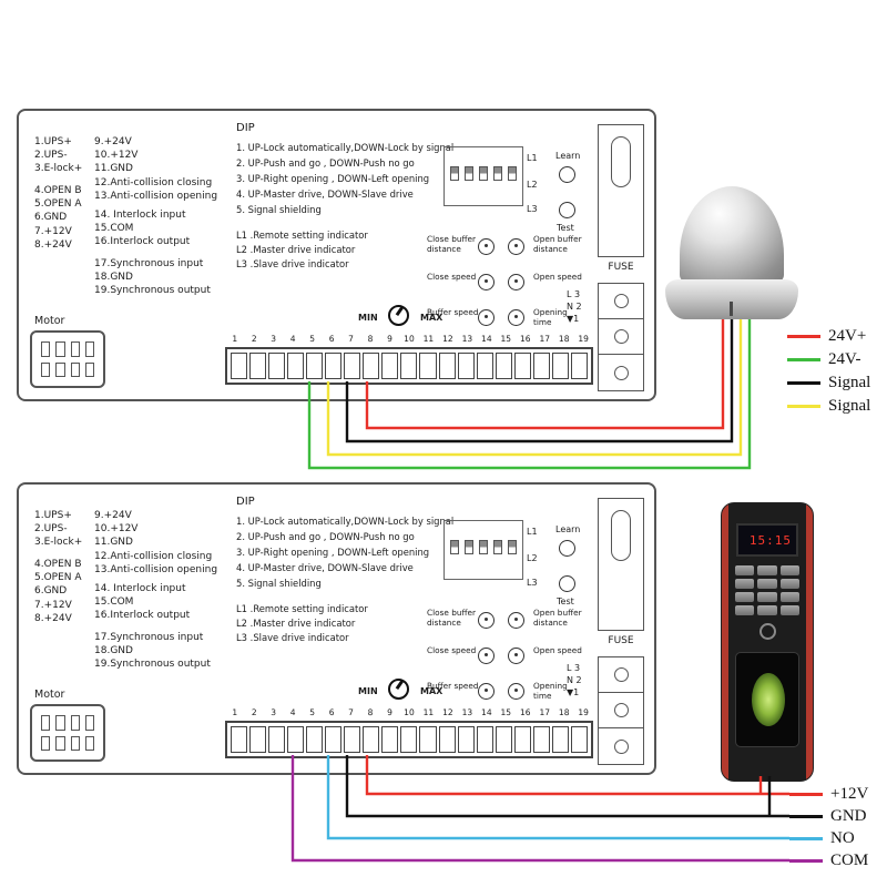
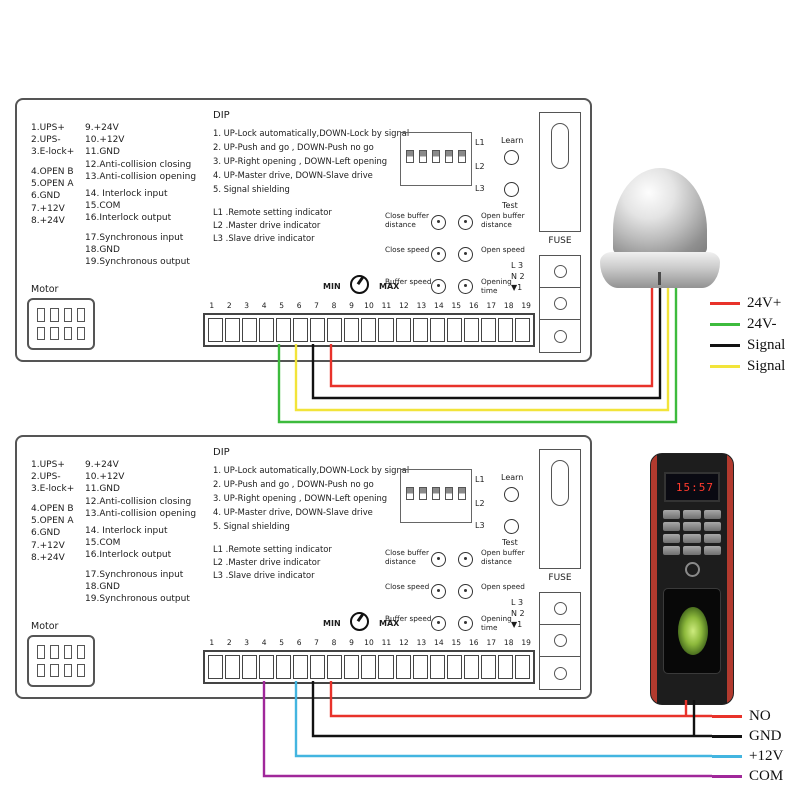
  1.UPS+
  2.UPS-
  3.E-lock+
  4.OPEN B
  5.OPEN A
  6.GND
  7.+12V
  8.+24V
  9.+24V
  10.+12V
  11.GND
  12.Anti-collision closing
  13.Anti-collision opening
  14. Interlock input
  15.COM
  16.Interlock output
  17.Synchronous input
  18.GND
  19.Synchronous output
  DIP
  1. UP-Lock automatically,DOWN-Lock by signal
  2. UP-Push and go , DOWN-Push no go
  3. UP-Right opening , DOWN-Left opening
  4. UP-Master drive, DOWN-Slave drive
  5. Signal shielding
  L1 .Remote setting indicator
  L2 .Master drive indicator
  L3 .Slave drive indicator
  L1
  L2
  L3
  Learn
  Test
  Close buffer distance
  Open buffer distance
  Close speed
  Open speed
  Buffer speed
  Opening time
  MIN
  MAX
  L 3
  N 2
  ▼1
  FUSE
  1
  2
  3
  4
  5
  6
  7
  8
  9
  10
  11
  12
  13
  14
  15
  16
  17
  18
  19
  Motor
  1.UPS+
  2.UPS-
  3.E-lock+
  4.OPEN B
  5.OPEN A
  6.GND
  7.+12V
  8.+24V
  9.+24V
  10.+12V
  11.GND
  12.Anti-collision closing
  13.Anti-collision opening
  14. Interlock input
  15.COM
  16.Interlock output
  17.Synchronous input
  18.GND
  19.Synchronous output
  DIP
  1. UP-Lock automatically,DOWN-Lock by signal
  2. UP-Push and go , DOWN-Push no go
  3. UP-Right opening , DOWN-Left opening
  4. UP-Master drive, DOWN-Slave drive
  5. Signal shielding
  L1 .Remote setting indicator
  L2 .Master drive indicator
  L3 .Slave drive indicator
  L1
  L2
  L3
  Learn
  Test
  Close buffer distance
  Open buffer distance
  Close speed
  Open speed
  Buffer speed
  Opening time
  MIN
  MAX
  L 3
  N 2
  ▼1
  FUSE
  1
  2
  3
  4
  5
  6
  7
  8
  9
  10
  11
  12
  13
  14
  15
  16
  17
  18
  19
  Motor
- 15:15
+ 15:57
  24V+
  24V-
  Signal
  Signal
- +12V
+ NO
  GND
- NO
+ +12V
  COM
